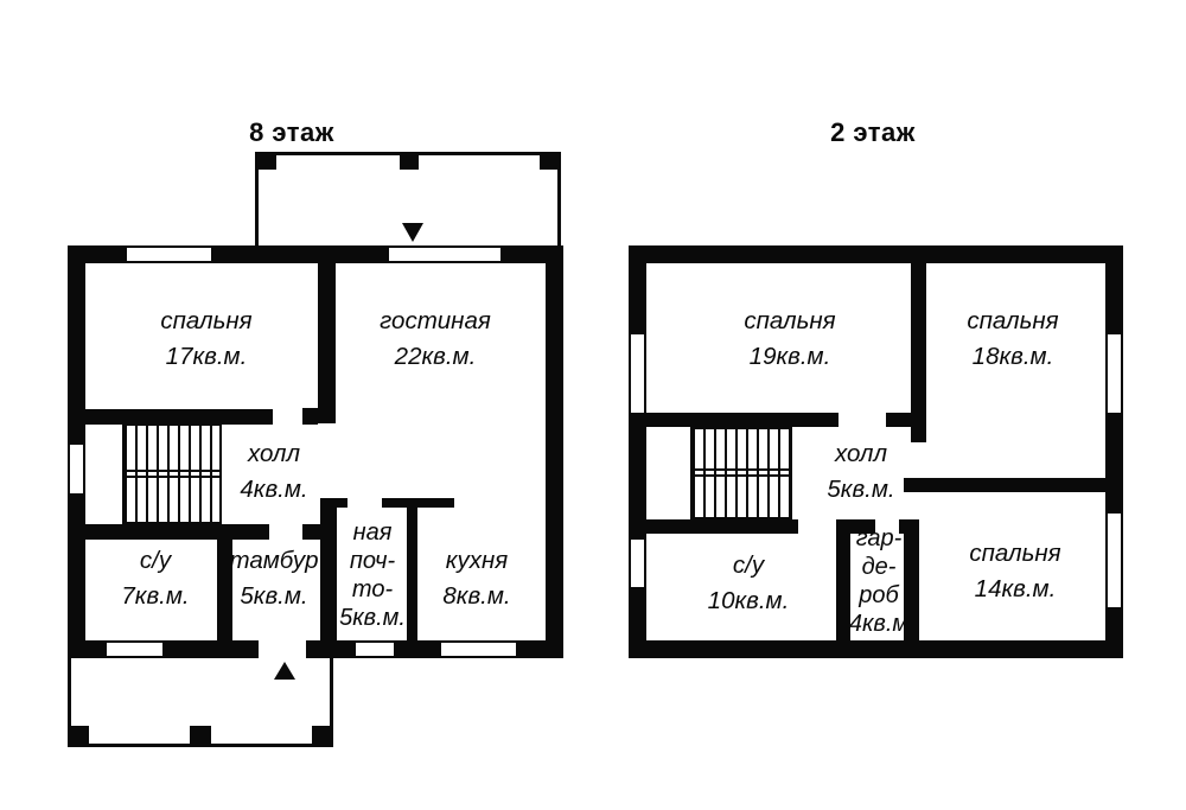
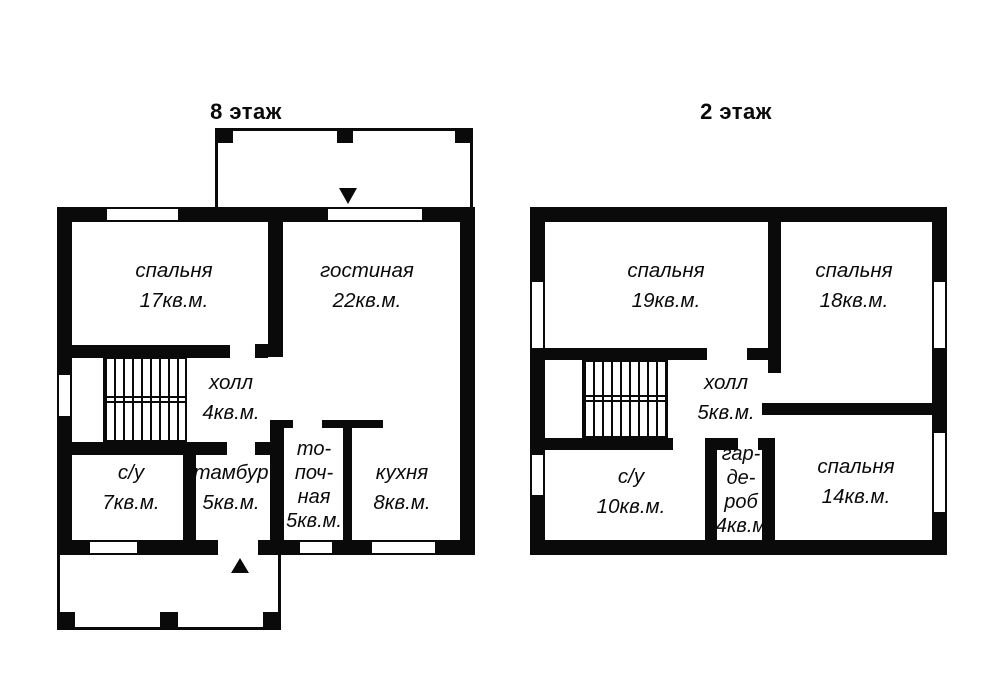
  8 этаж
  2 этаж
  спальня
  17кв.м.
  гостиная
  22кв.м.
  холл
  4кв.м.
  с/у
  7кв.м.
  тамбур
  5кв.м.
- ная
+ то-
  поч-
- то-
+ ная
  5кв.м.
  кухня
  8кв.м.
  спальня
  19кв.м.
  спальня
  18кв.м.
  холл
  5кв.м.
  с/у
  10кв.м.
  гар-
  де-
  роб
  4кв.м
  спальня
  14кв.м.
